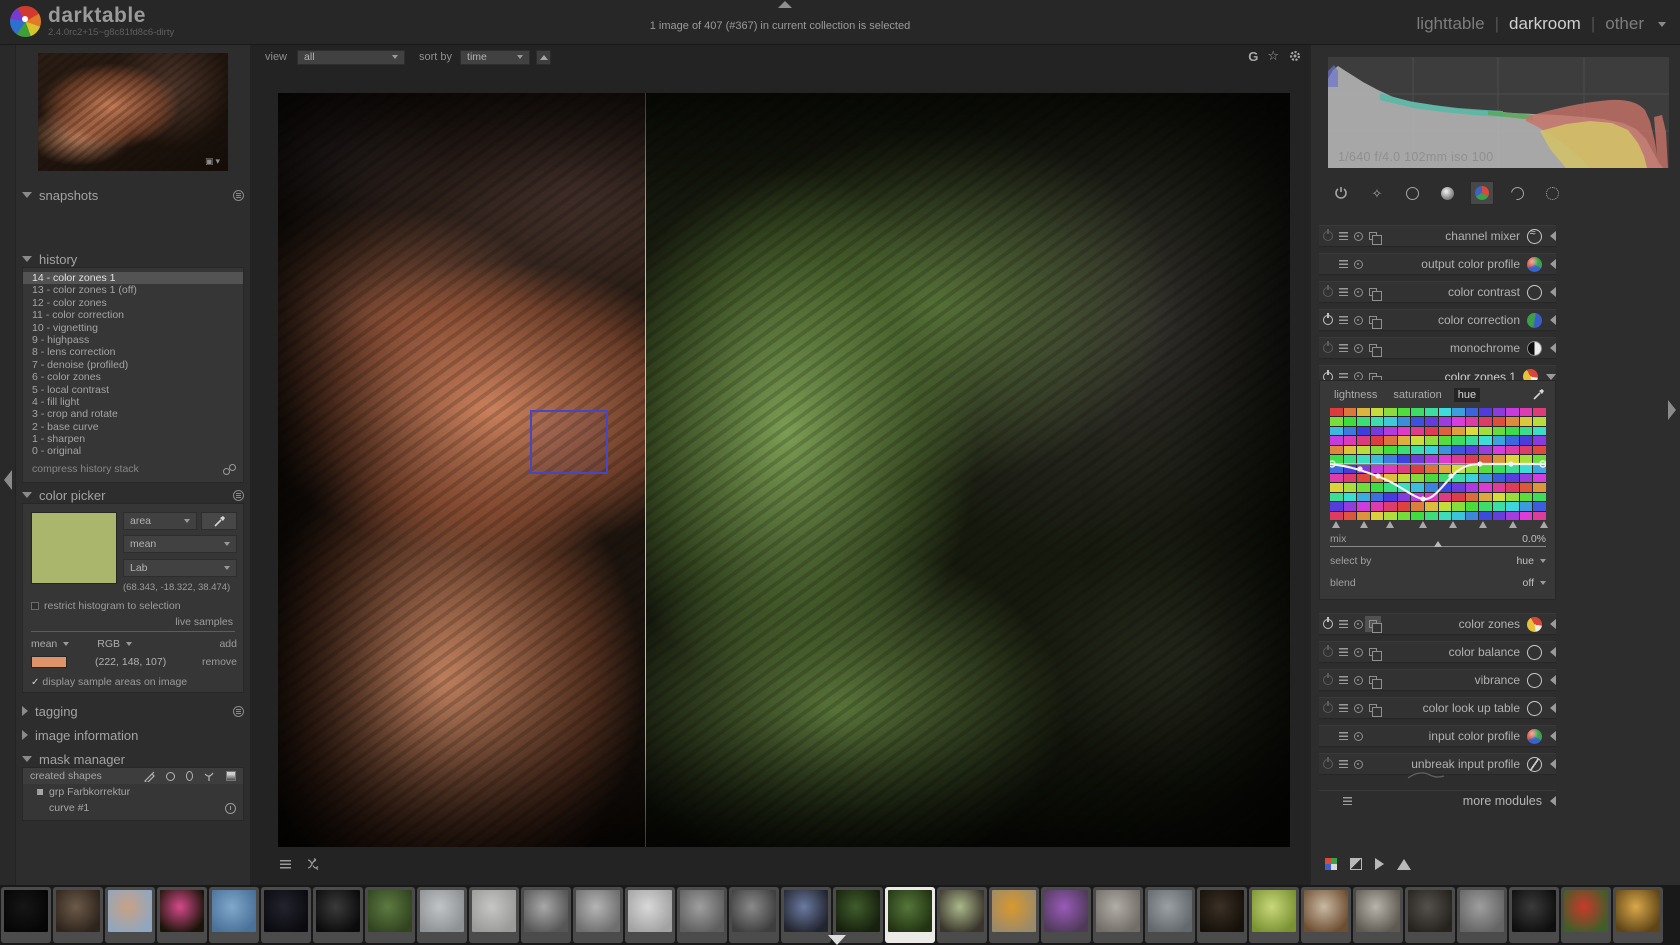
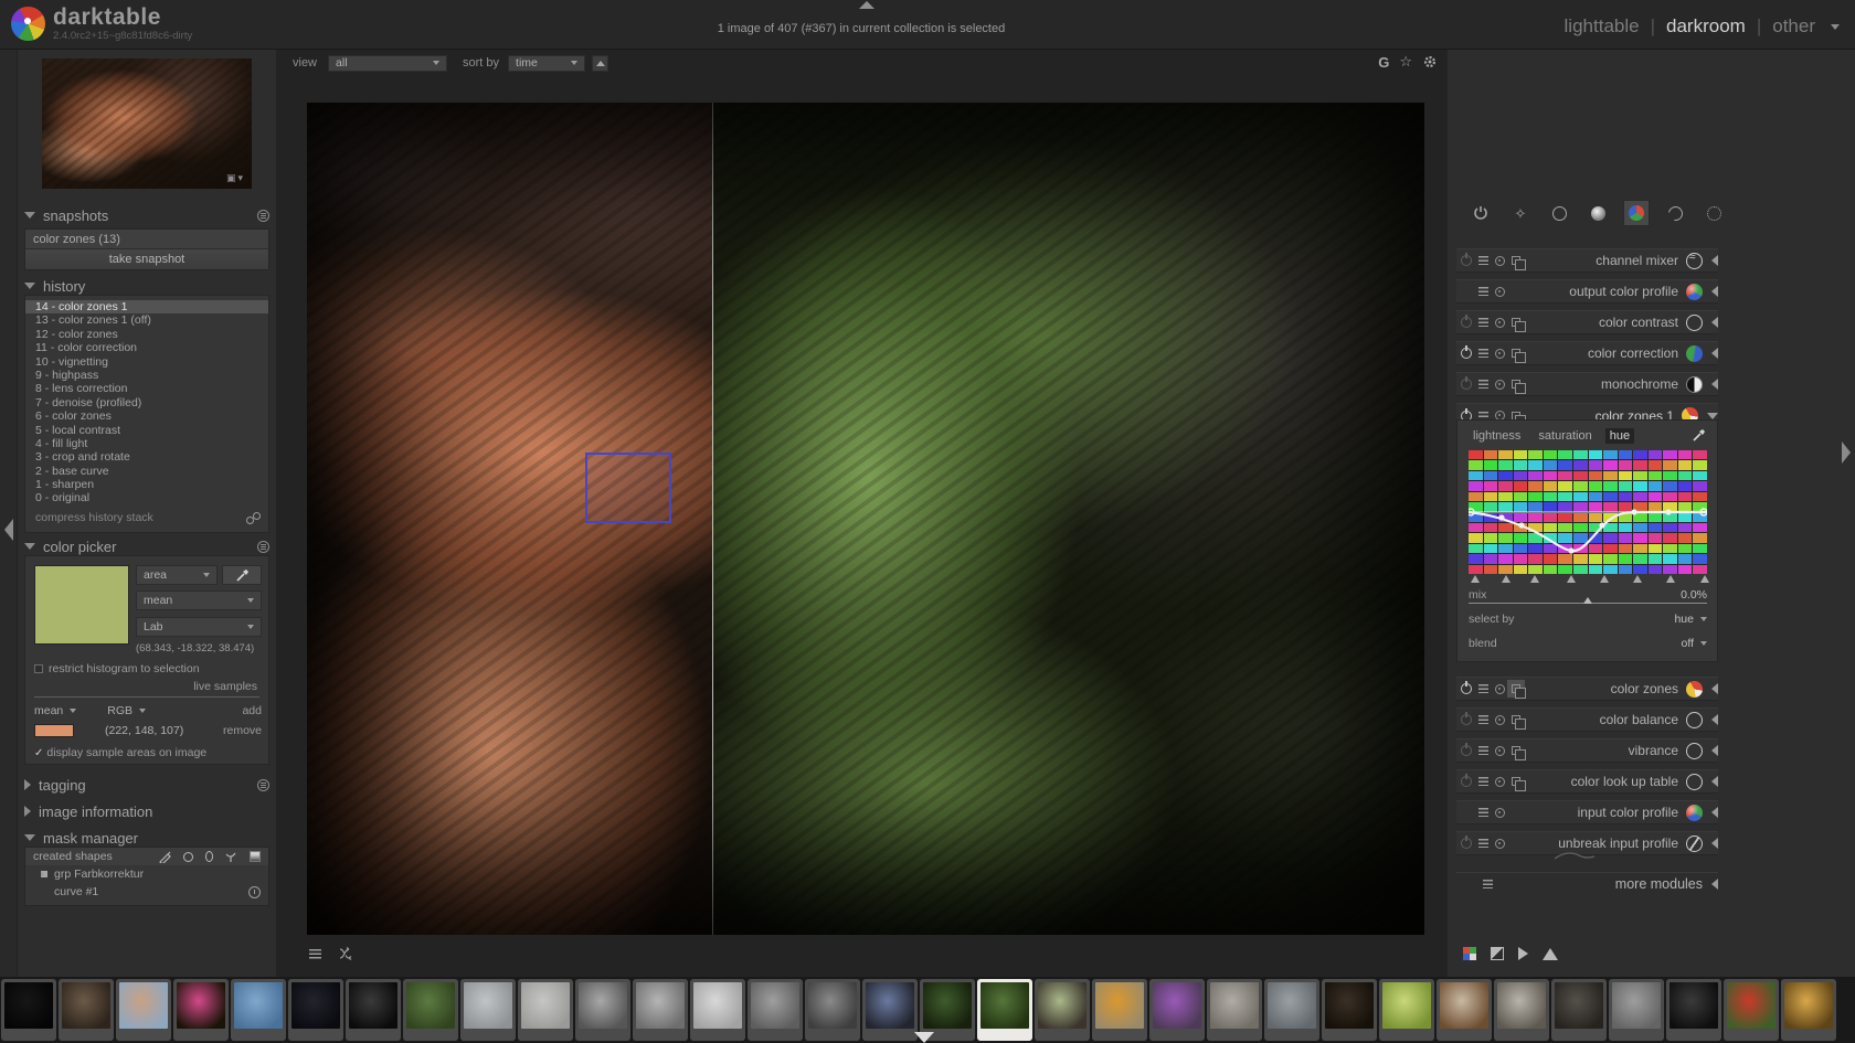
  darktable
  2.4.0rc2+15~g8c81fd8c6-dirty
  1 image of 407 (#367) in current collection is selected
  lighttable
  |
  darkroom
  |
  other
  ▣▾
  snapshots
+ color zones (13)
+ take snapshot
  history
  14 - color zones 1
  13 - color zones 1 (off)
  12 - color zones
  11 - color correction
  10 - vignetting
  9 - highpass
  8 - lens correction
  7 - denoise (profiled)
  6 - color zones
  5 - local contrast
  4 - fill light
  3 - crop and rotate
  2 - base curve
  1 - sharpen
  0 - original
  compress history stack
  color picker
  area
  mean
  Lab
  (68.343, -18.322, 38.474)
  restrict histogram to selection
  live samples
  mean
  RGB
  add
  (222, 148, 107)
  remove
  display sample areas on image
  tagging
  image information
  mask manager
  created shapes
  grp Farbkorrektur
  curve #1
  view
  all
  sort by
  time
  G
  ☆
- 1/640 f/4.0 102mm iso 100
  ✧
  channel mixer
  output color profile
  color contrast
  color correction
  monochrome
  color zones 1
  lightness
  saturation
  hue
  mix
  0.0%
  select by
  hue
  blend
  off
  color zones
  color balance
  vibrance
  color look up table
  input color profile
  unbreak input profile
  more modules
